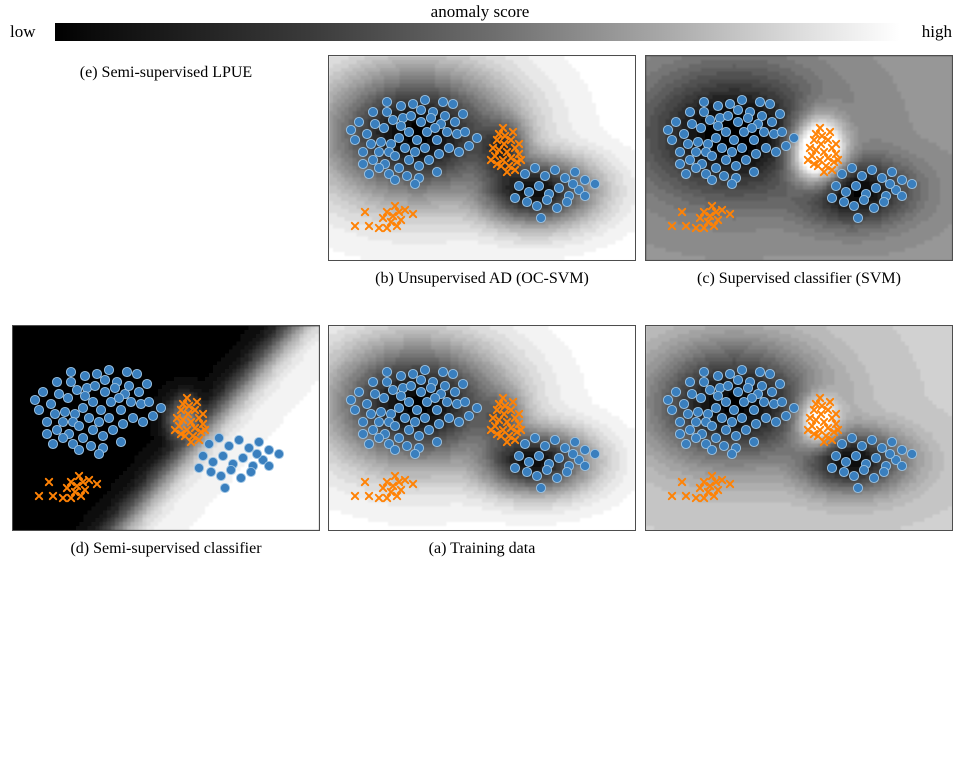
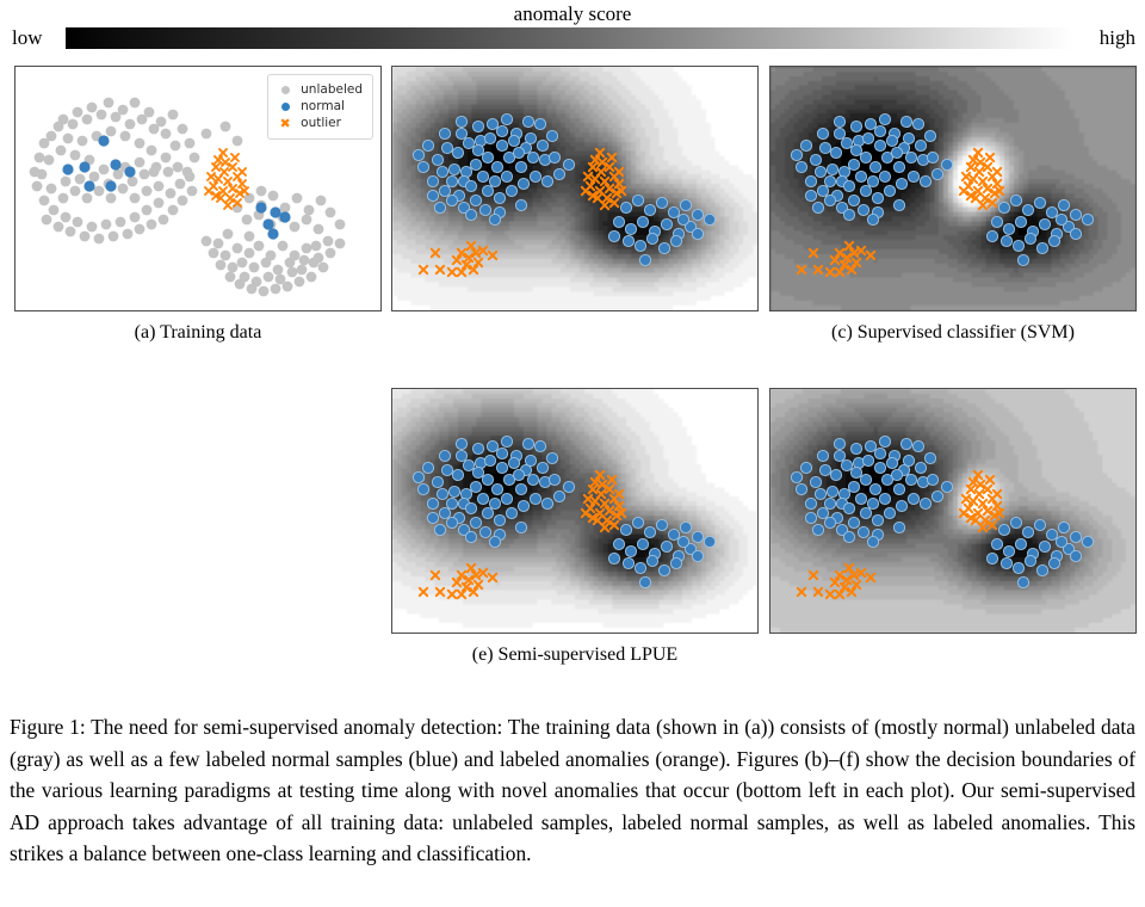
  anomaly score
  low
  high
+ unlabeled
+ normal
+ ✖
+ outlier
- (e) Semi-supervised LPUE
+ (a) Training data
- (b) Unsupervised AD (OC-SVM)
  (c) Supervised classifier (SVM)
- (d) Semi-supervised classifier
- (a) Training data
+ (e) Semi-supervised LPUE
+ Figure 1: The need for semi-supervised anomaly detection: The training data (shown in (a)) consists of (mostly normal) unlabeled data (gray) as well as a few labeled normal samples (blue) and labeled anomalies (orange). Figures (b)–(f) show the decision boundaries of the various learning paradigms at testing time along with novel anomalies that occur (bottom left in each plot). Our semi-supervised AD approach takes advantage of all training data: unlabeled samples, labeled normal samples, as well as labeled anomalies. This strikes a balance between one-class learning and classification.
